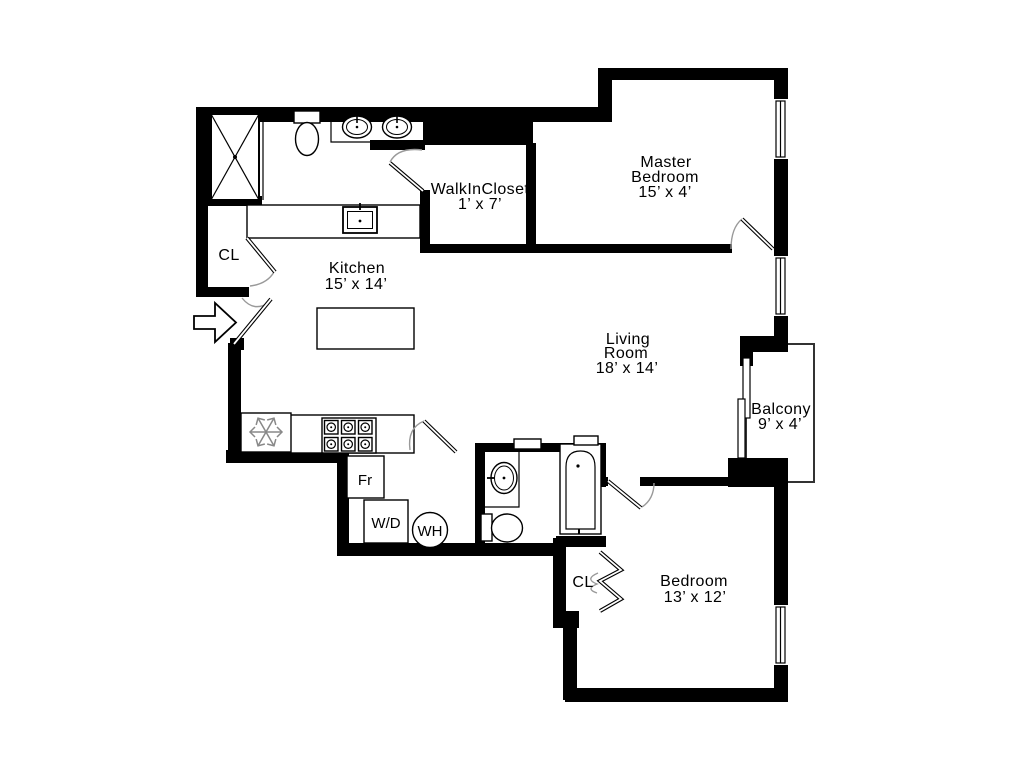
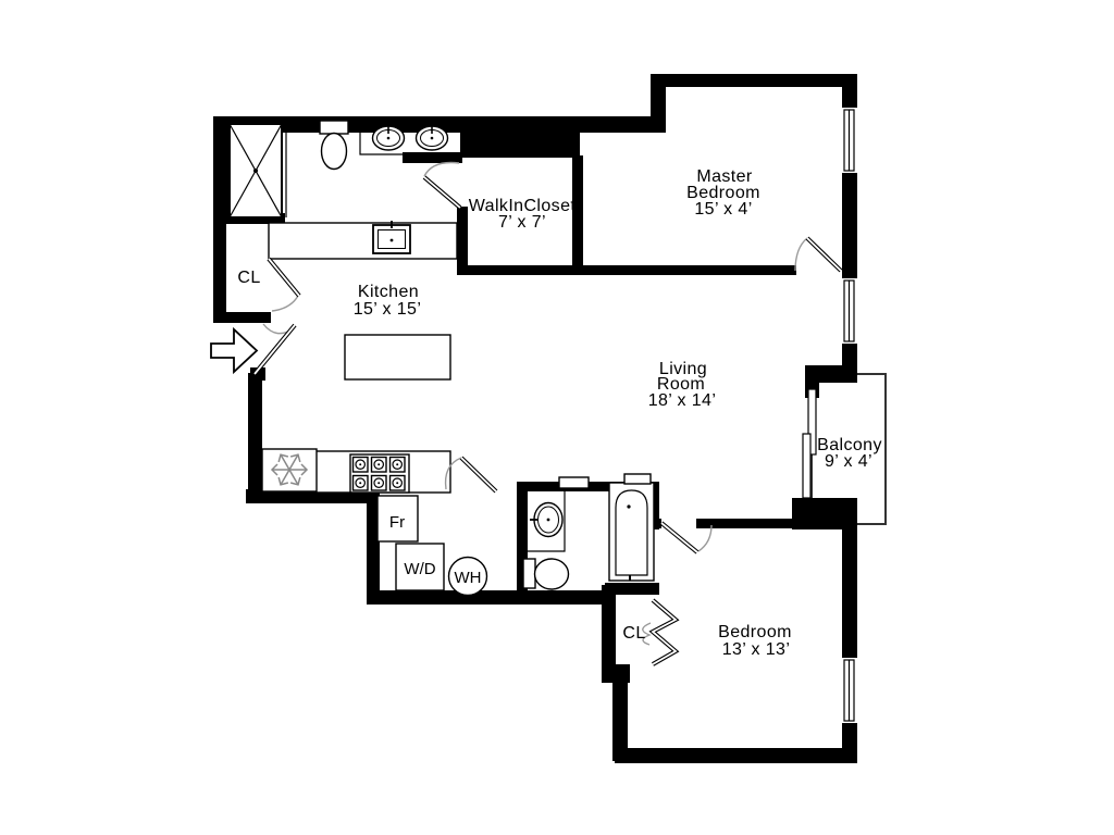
  Master
  Bedroom
  15’ x 4’
  WalkInCloset
- 1’ x 7’
+ 7’ x 7’
  Kitchen
- 15’ x 14’
+ 15’ x 15’
  Living
  Room
  18’ x 14’
  Balcony
  9’ x 4’
  Bedroom
- 13’ x 12’
+ 13’ x 13’
  CL
  CL
  Fr
  W/D
  WH
